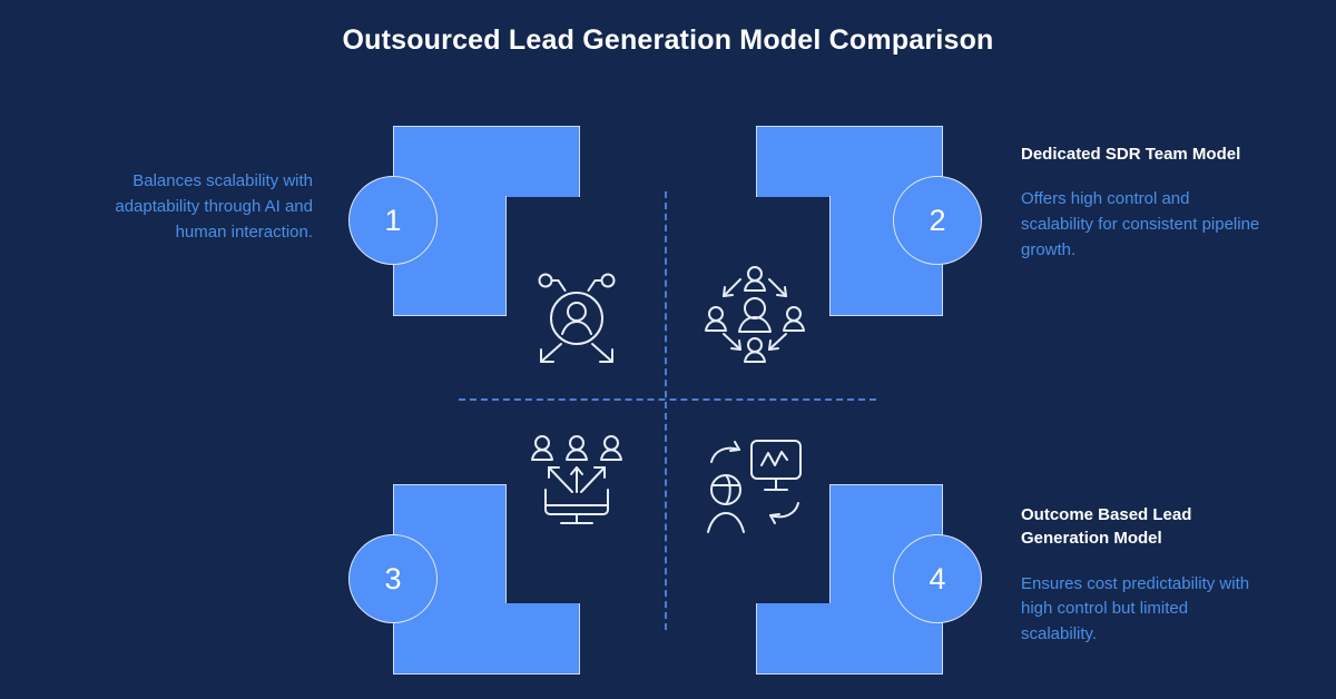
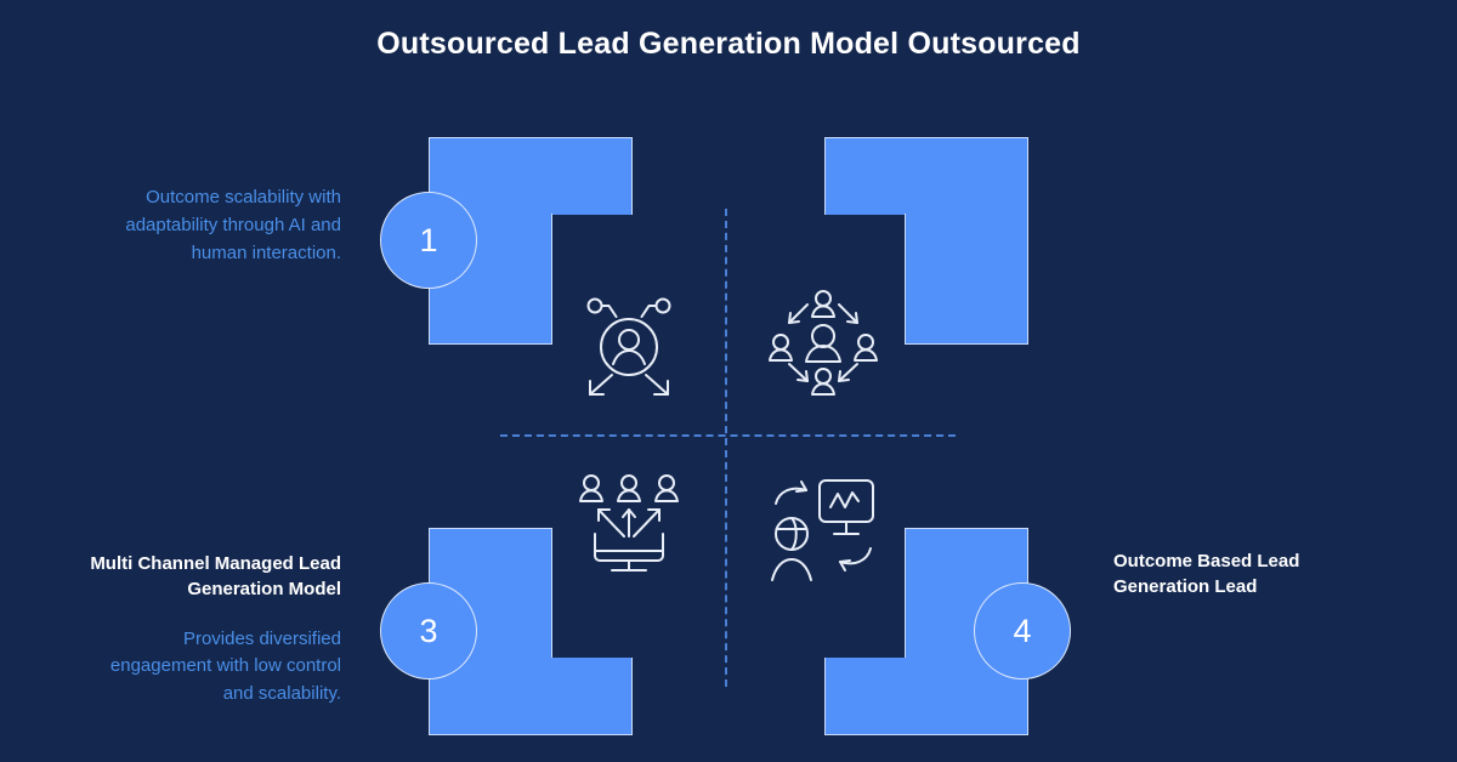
- Outsourced Lead Generation Model Comparison
+ Outsourced Lead Generation Model Outsourced
  1
- Balances scalability with adaptability through AI and human interaction.
+ Outcome scalability with adaptability through AI and human interaction.
- 2
- Dedicated SDR Team Model
- Offers high control and scalability for consistent pipeline growth.
  3
+ Multi Channel Managed Lead Generation Model
+ Provides diversified engagement with low control and scalability.
  4
- Outcome Based Lead Generation Model
+ Outcome Based Lead Generation Lead
- Ensures cost predictability with high control but limited scalability.
